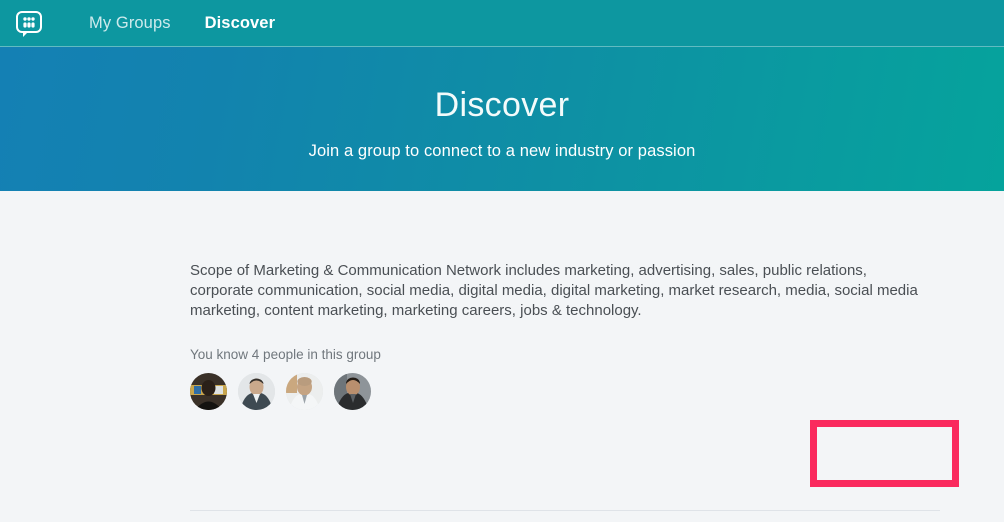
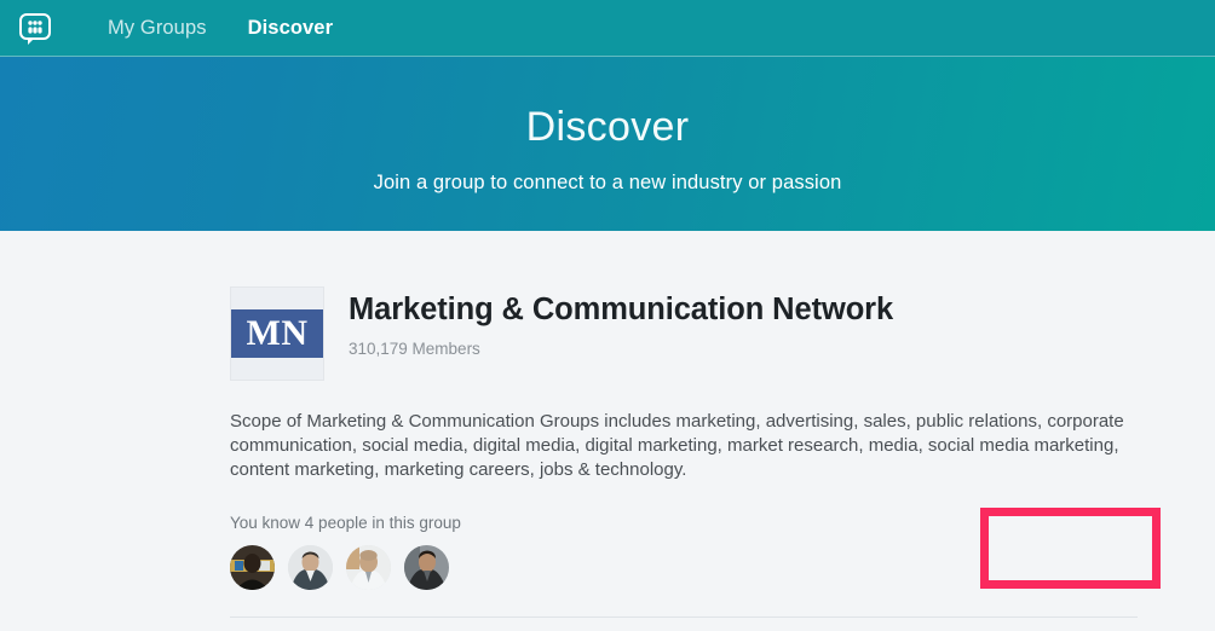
  My Groups
  Discover
  Discover
  Join a group to connect to a new industry or passion
+ MN
+ Marketing & Communication Network
+ 310,179 Members
- Scope of Marketing & Communication Network includes marketing, advertising, sales, public relations, corporate communication, social media, digital media, digital marketing, market research, media, social media marketing, content marketing, marketing careers, jobs & technology.
+ Scope of Marketing & Communication Groups includes marketing, advertising, sales, public relations, corporate communication, social media, digital media, digital marketing, market research, media, social media marketing, content marketing, marketing careers, jobs & technology.
  You know 4 people in this group
